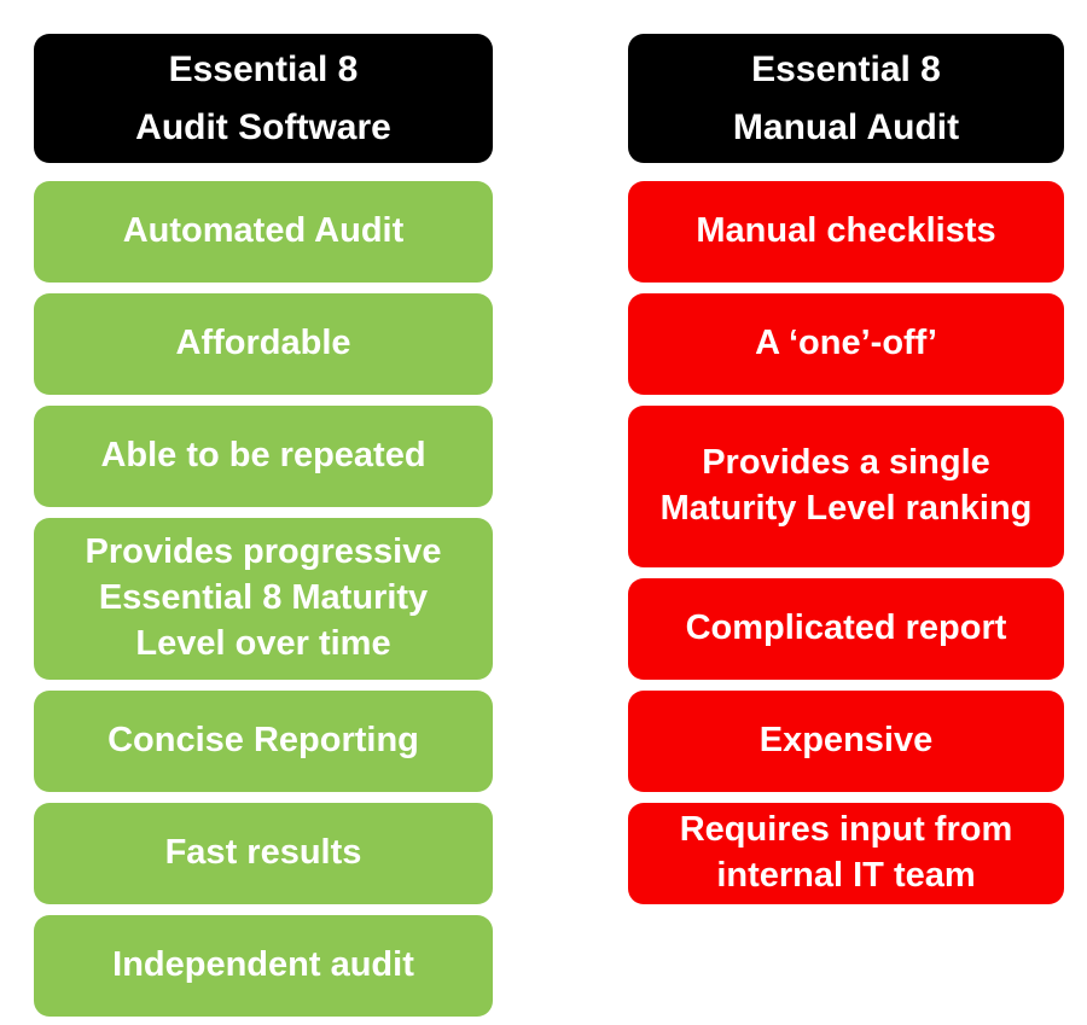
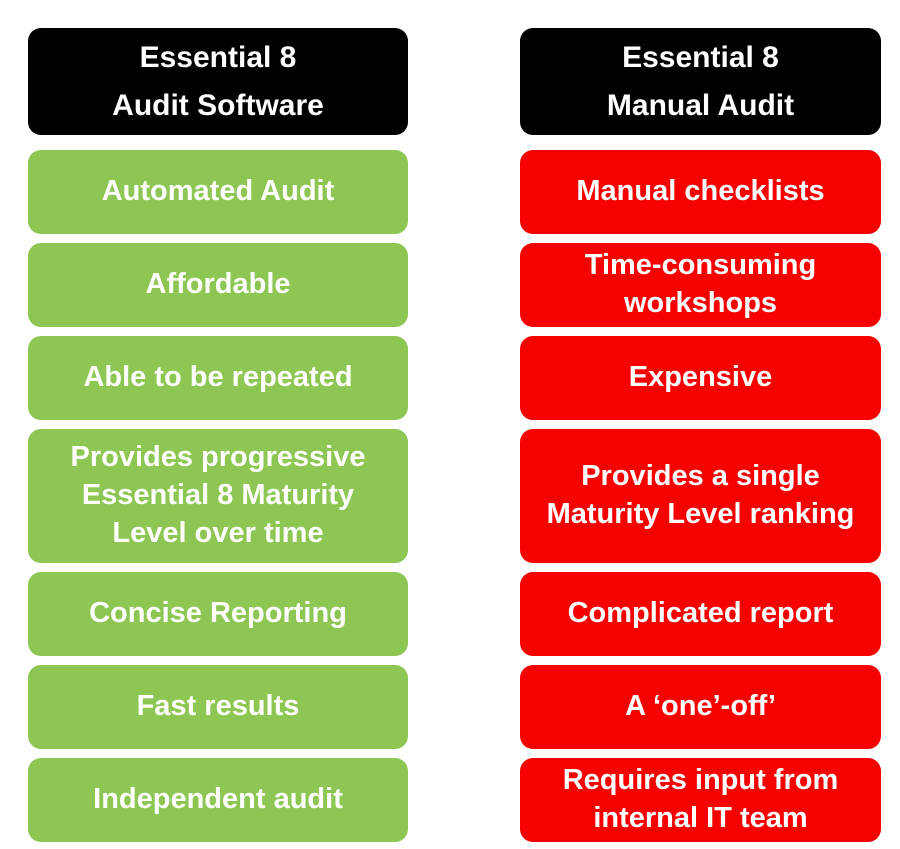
  Essential 8
  Audit Software
  Automated Audit
  Affordable
  Able to be repeated
  Provides progressive Essential 8 Maturity Level over time
  Concise Reporting
  Fast results
  Independent audit
  Essential 8
  Manual Audit
  Manual checklists
+ Time-consuming workshops
- A ‘one’-off’
+ Expensive
  Provides a single Maturity Level ranking
  Complicated report
- Expensive
+ A ‘one’-off’
  Requires input from internal IT team
